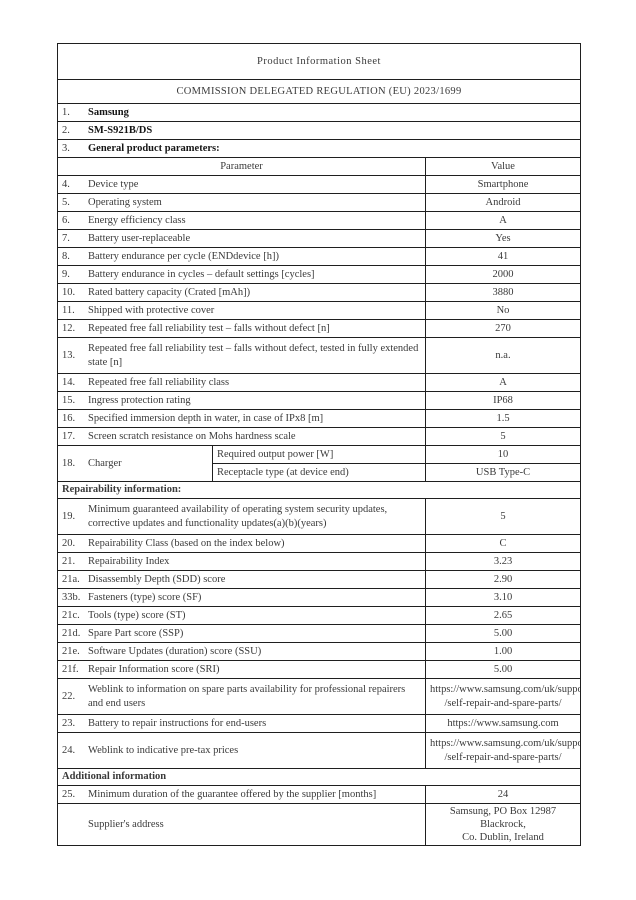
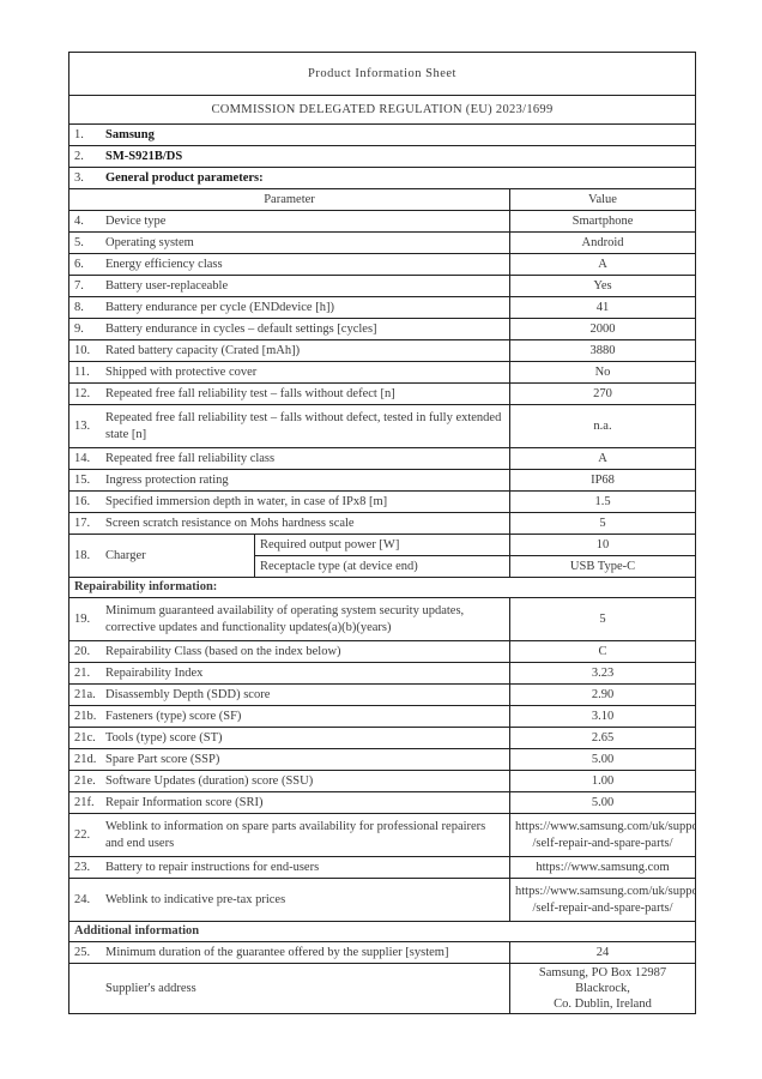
  Product Information Sheet
  COMMISSION DELEGATED REGULATION (EU) 2023/1699
  1. Samsung
  2. SM-S921B/DS
  3. General product parameters:
  Parameter	Value
  4. Device type	Smartphone
  5. Operating system	Android
  6. Energy efficiency class	A
  7. Battery user-replaceable	Yes
  8. Battery endurance per cycle (ENDdevice [h])	41
  9. Battery endurance in cycles – default settings [cycles]	2000
  10. Rated battery capacity (Crated [mAh])	3880
  11. Shipped with protective cover	No
  12. Repeated free fall reliability test – falls without defect [n]	270
  13.Repeated free fall reliability test – falls without defect, tested in fully extended state [n]	n.a.
  14. Repeated free fall reliability class	A
  15. Ingress protection rating	IP68
  16. Specified immersion depth in water, in case of IPx8 [m]	1.5
  17. Screen scratch resistance on Mohs hardness scale	5
  18. Charger	Required output power [W]	10
  Receptacle type (at device end)	USB Type-C
  Repairability information:
  19.Minimum guaranteed availability of operating system security updates, corrective updates and functionality updates(a)(b)(years)	5
  20. Repairability Class (based on the index below)	C
  21. Repairability Index	3.23
  21a. Disassembly Depth (SDD) score	2.90
- 33b. Fasteners (type) score (SF)	3.10
+ 21b. Fasteners (type) score (SF)	3.10
  21c. Tools (type) score (ST)	2.65
  21d. Spare Part score (SSP)	5.00
  21e. Software Updates (duration) score (SSU)	1.00
  21f. Repair Information score (SRI)	5.00
  22.Weblink to information on spare parts availability for professional repairers and end users	https://www.samsung.com/uk/supp/self-repair-and-spare-parts/
  23. Battery to repair instructions for end-users	https://www.samsung.com
  24. Weblink to indicative pre-tax prices	https://www.samsung.com/uk/supp/self-repair-and-spare-parts/
  Additional information
- 25. Minimum duration of the guarantee offered by the supplier [months]	24
+ 25. Minimum duration of the guarantee offered by the supplier [system]	24
  Supplier's address	Samsung, PO Box 12987 Blackrock,Co. Dublin, Ireland
